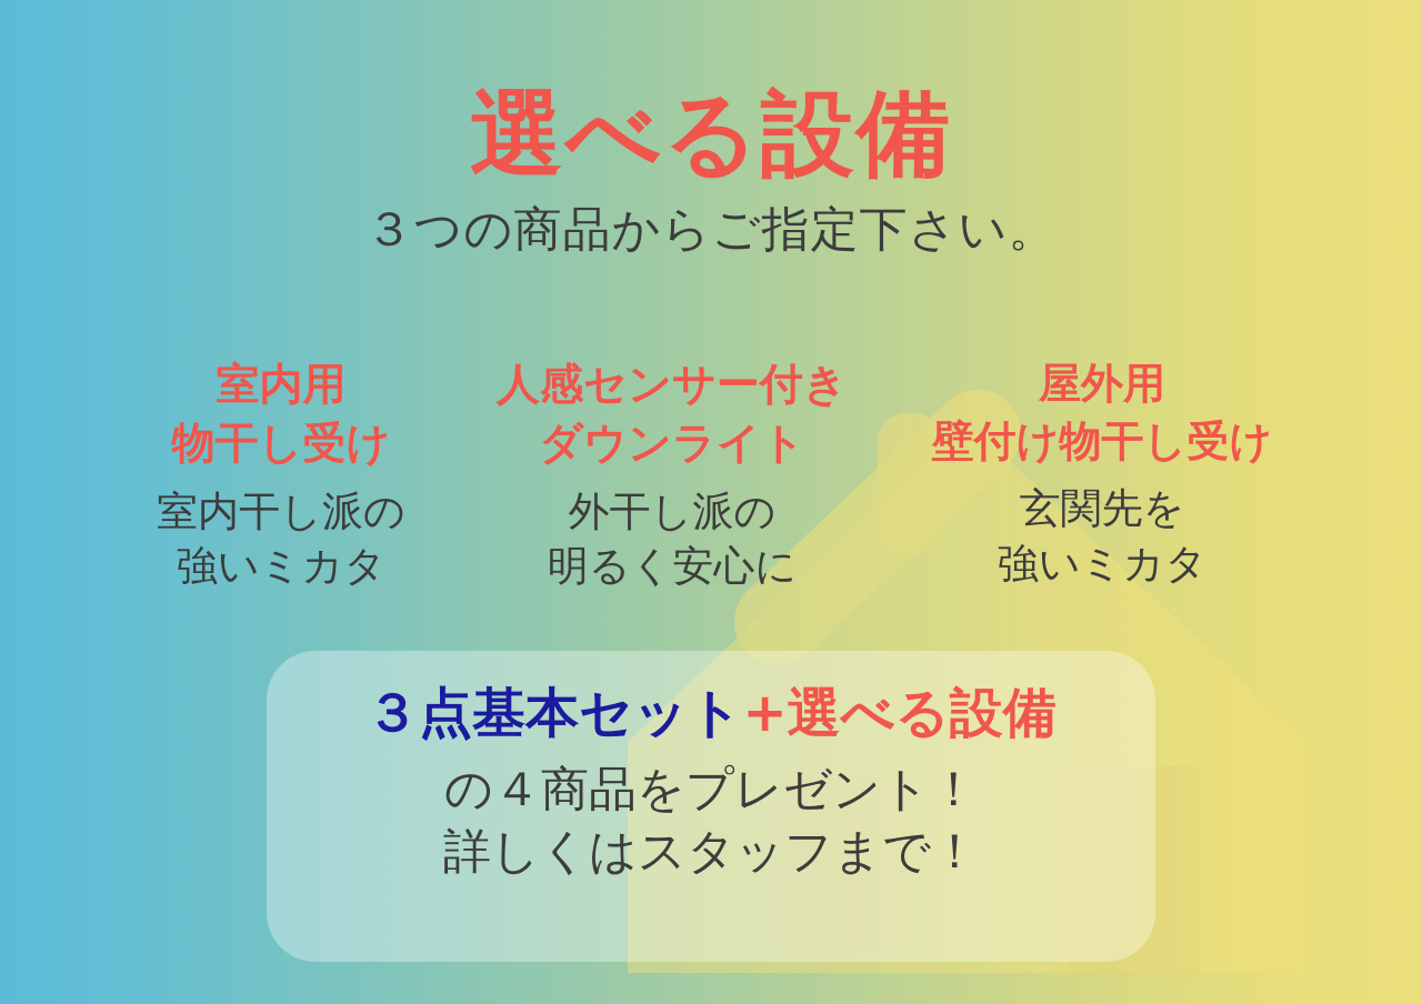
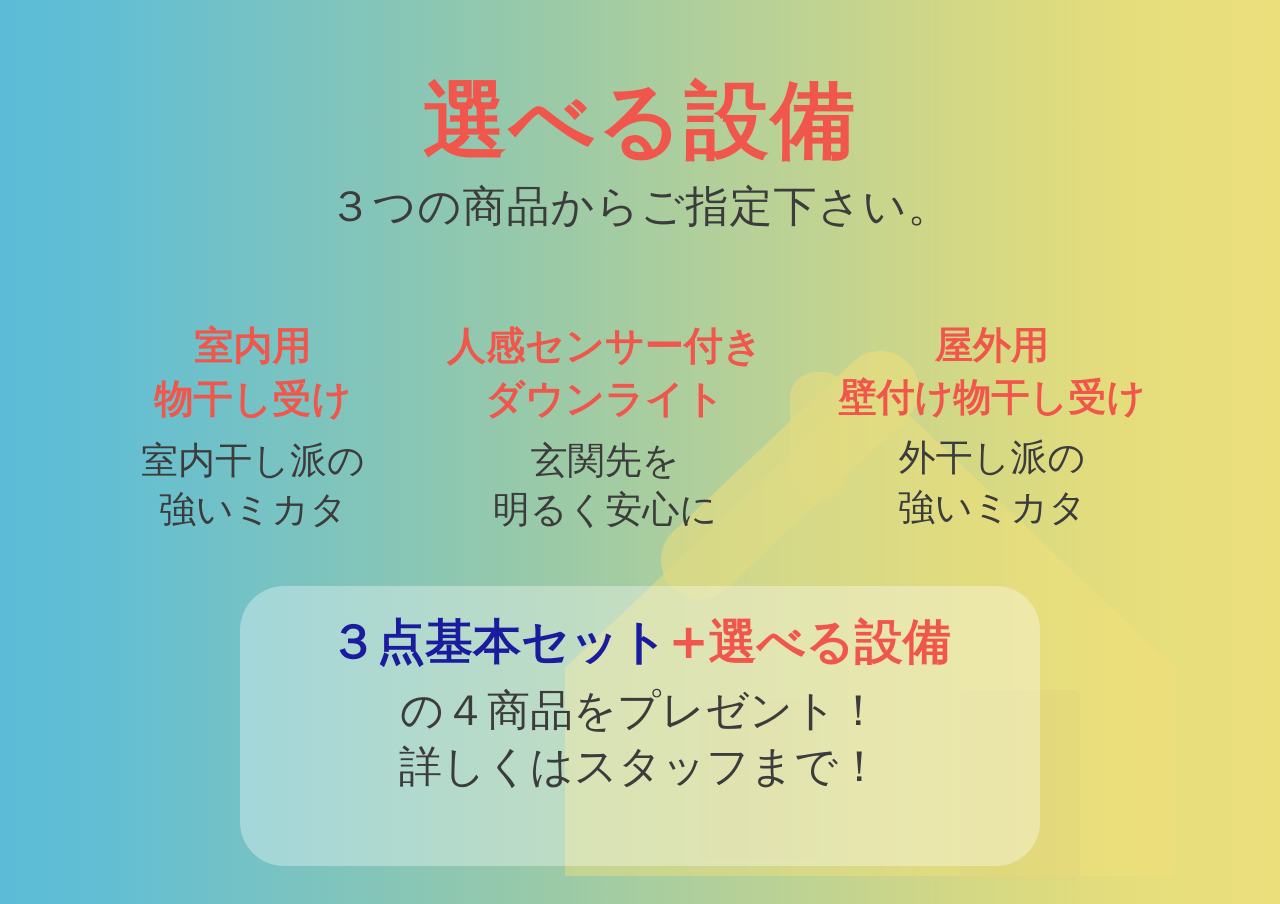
  選べる設備
  ３つの商品からご指定下さい。
  室内用
  物干し受け
  室内干し派の
  強いミカタ
  人感センサー付き
  ダウンライト
- 外干し派の
+ 玄関先を
  明るく安心に
  屋外用
  壁付け物干し受け
- 玄関先を
+ 外干し派の
  強いミカタ
  ３点基本セット+選べる設備
  の４商品をプレゼント！
  詳しくはスタッフまで！
